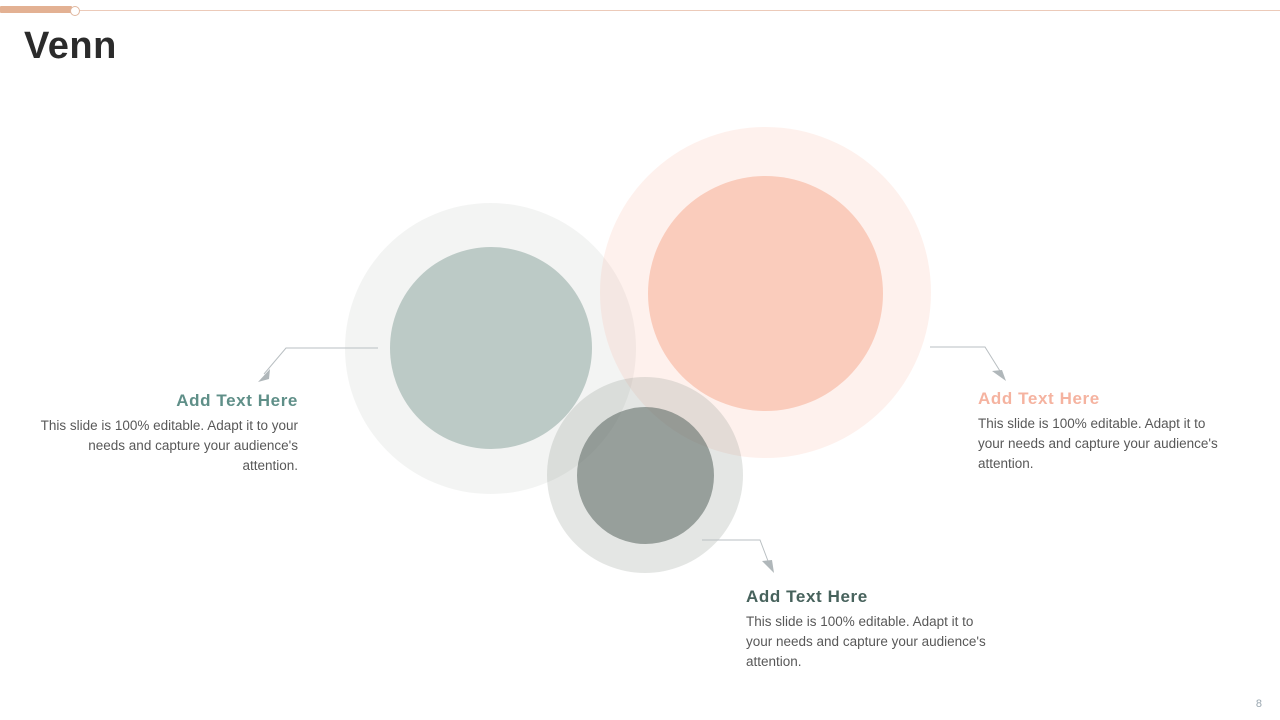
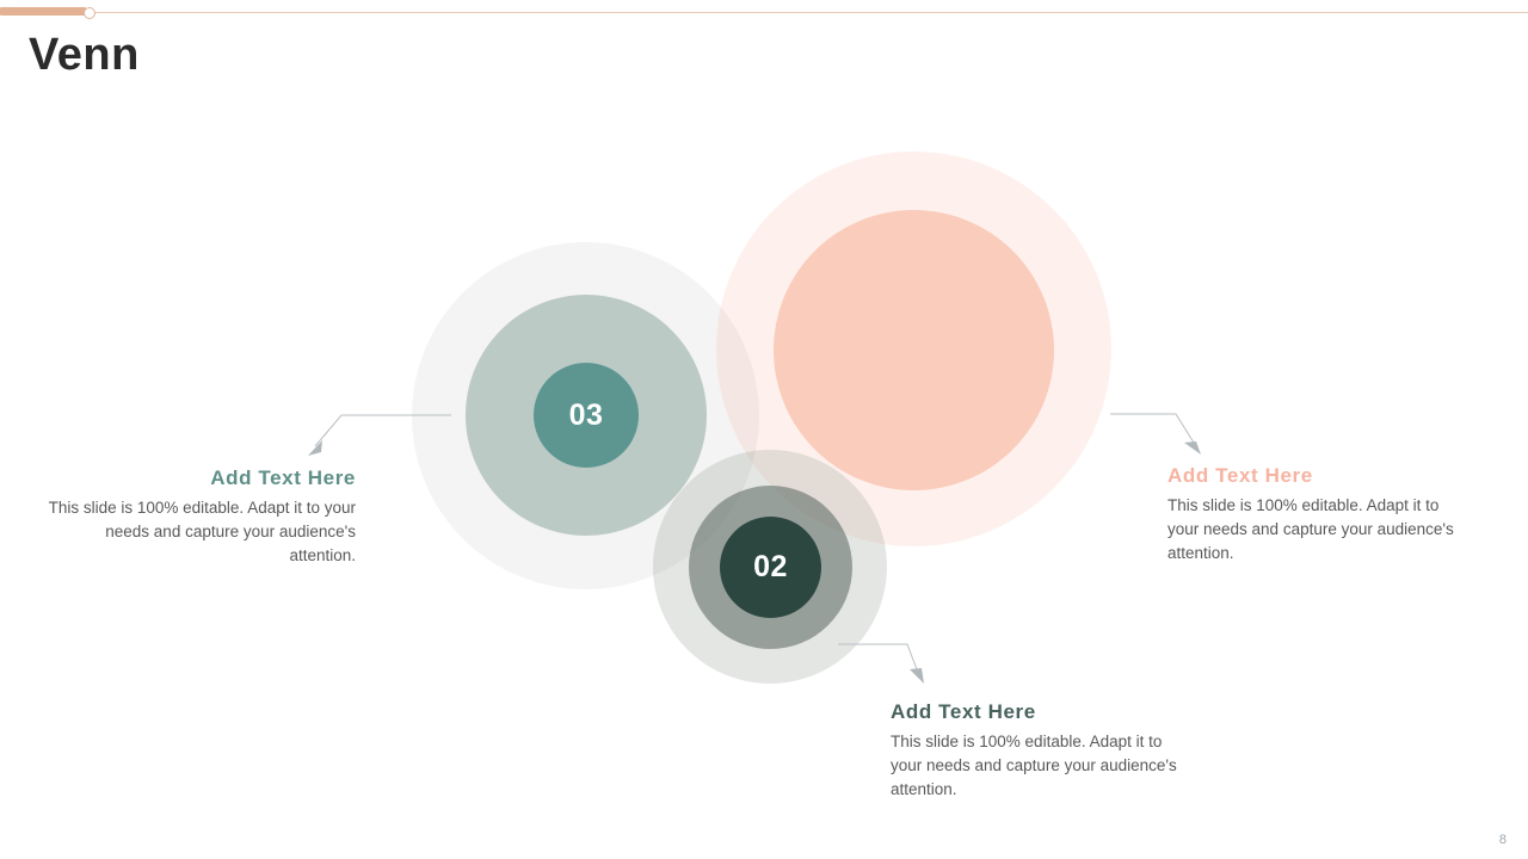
  Venn
+ 03
+ 02
  Add Text Here
  This slide is 100% editable. Adapt it to your needs and capture your audience's attention.
  Add Text Here
  This slide is 100% editable. Adapt it to your needs and capture your audience's attention.
  Add Text Here
  This slide is 100% editable. Adapt it to your needs and capture your audience's attention.
  8
